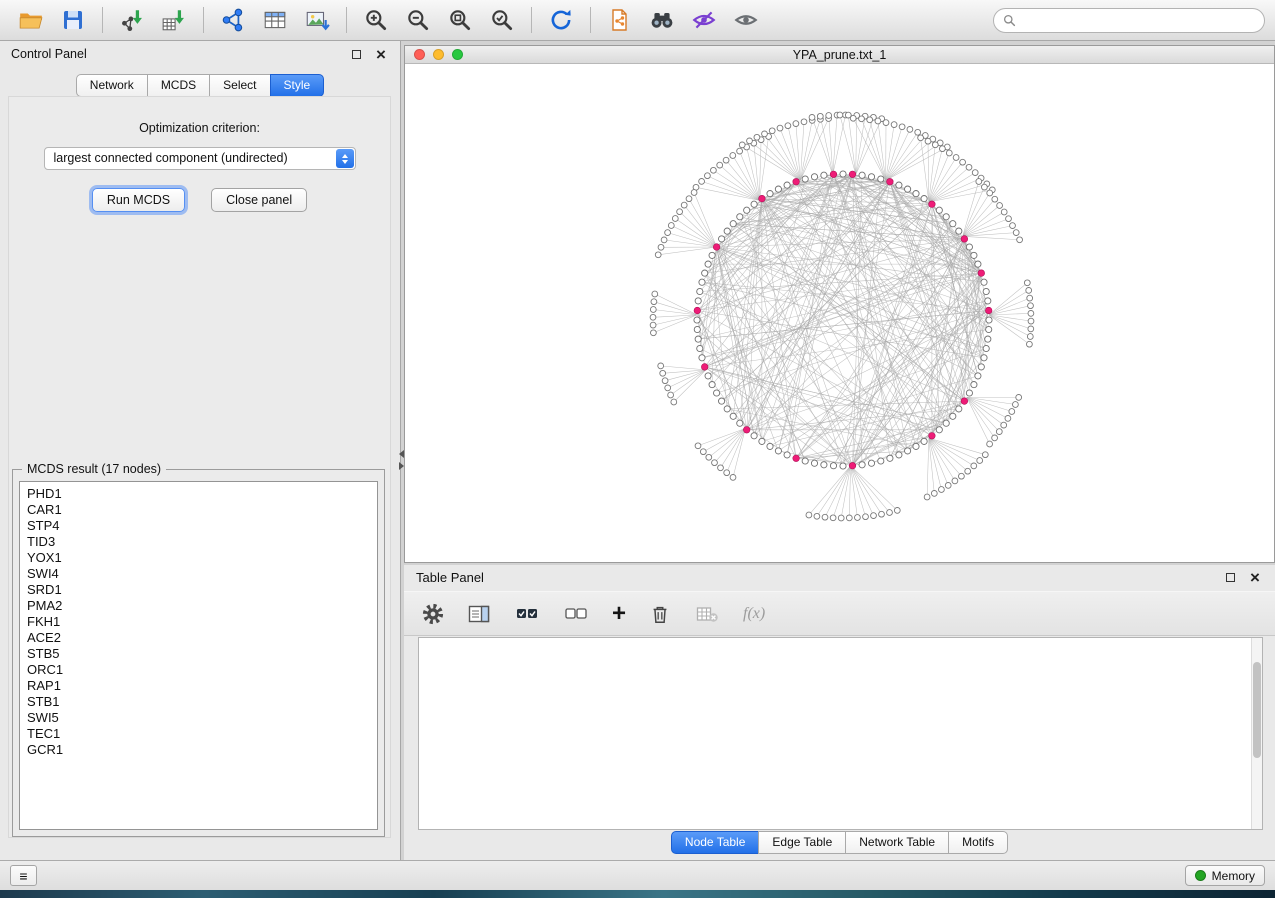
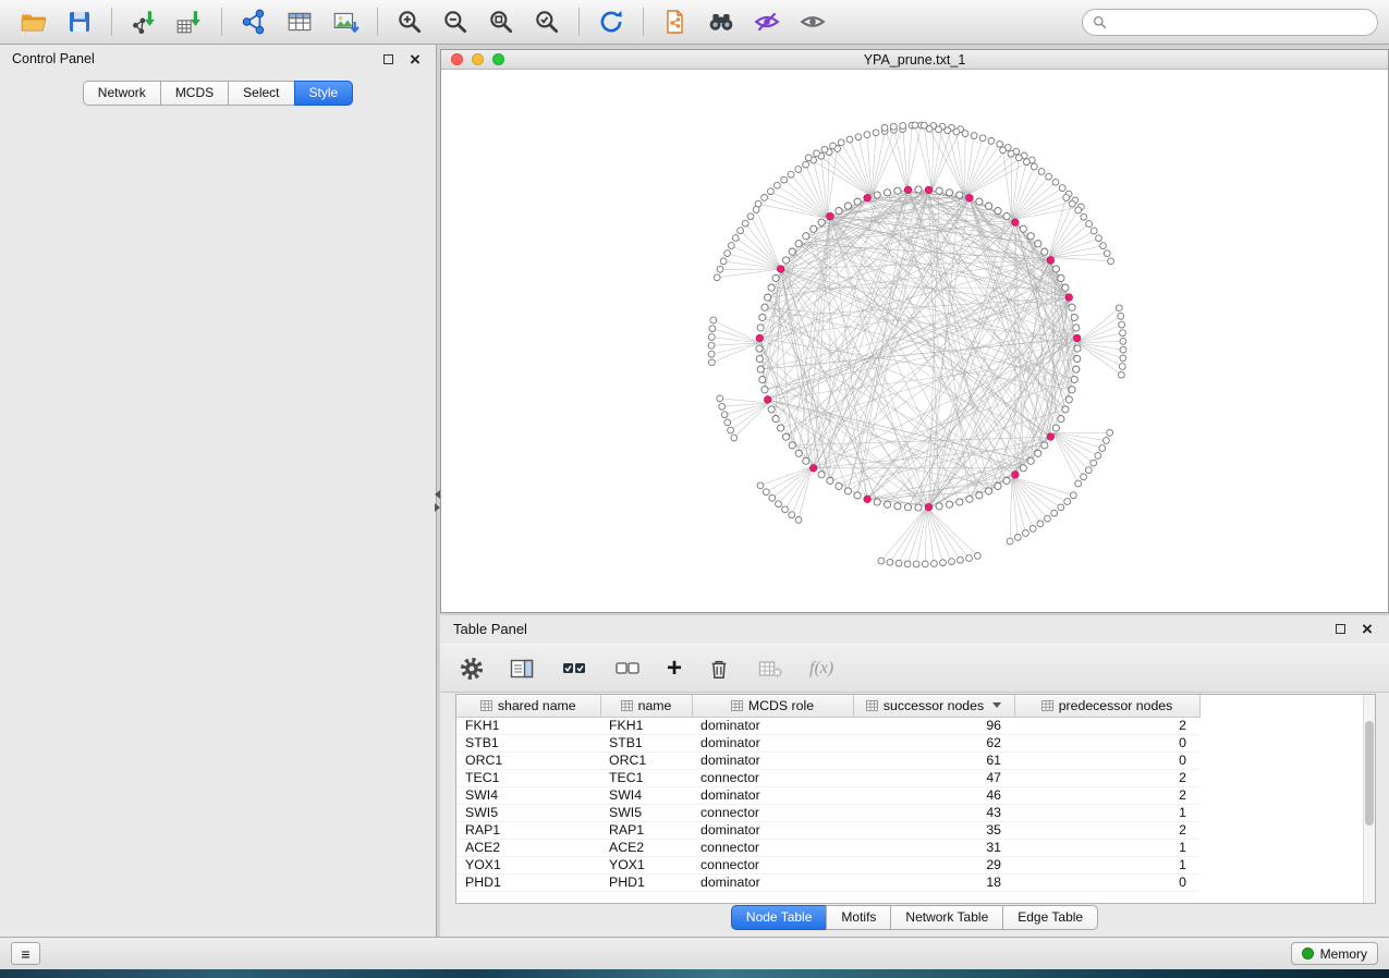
  Control Panel
  ×
  Network
  MCDS
  Select
  Style
- Optimization criterion:
- largest connected component (undirected)
- Run MCDS
- Close panel
- MCDS result (17 nodes)
- PHD1
- CAR1
- STP4
- TID3
- YOX1
- SWI4
- SRD1
- PMA2
- FKH1
- ACE2
- STB5
- ORC1
- RAP1
- STB1
- SWI5
- TEC1
- GCR1
  YPA_prune.txt_1
  Table Panel
  ×
  +
  f(x)
+ shared name	name	MCDS role	successor nodes	predecessor nodes
+ FKH1	FKH1	dominator	96	2
+ STB1	STB1	dominator	62	0
+ ORC1	ORC1	dominator	61	0
+ TEC1	TEC1	connector	47	2
+ SWI4	SWI4	dominator	46	2
+ SWI5	SWI5	connector	43	1
+ RAP1	RAP1	dominator	35	2
+ ACE2	ACE2	connector	31	1
+ YOX1	YOX1	connector	29	1
+ PHD1	PHD1	dominator	18	0
  Node Table
- Edge Table
+ Motifs
  Network Table
- Motifs
+ Edge Table
  ≡
  Memory
